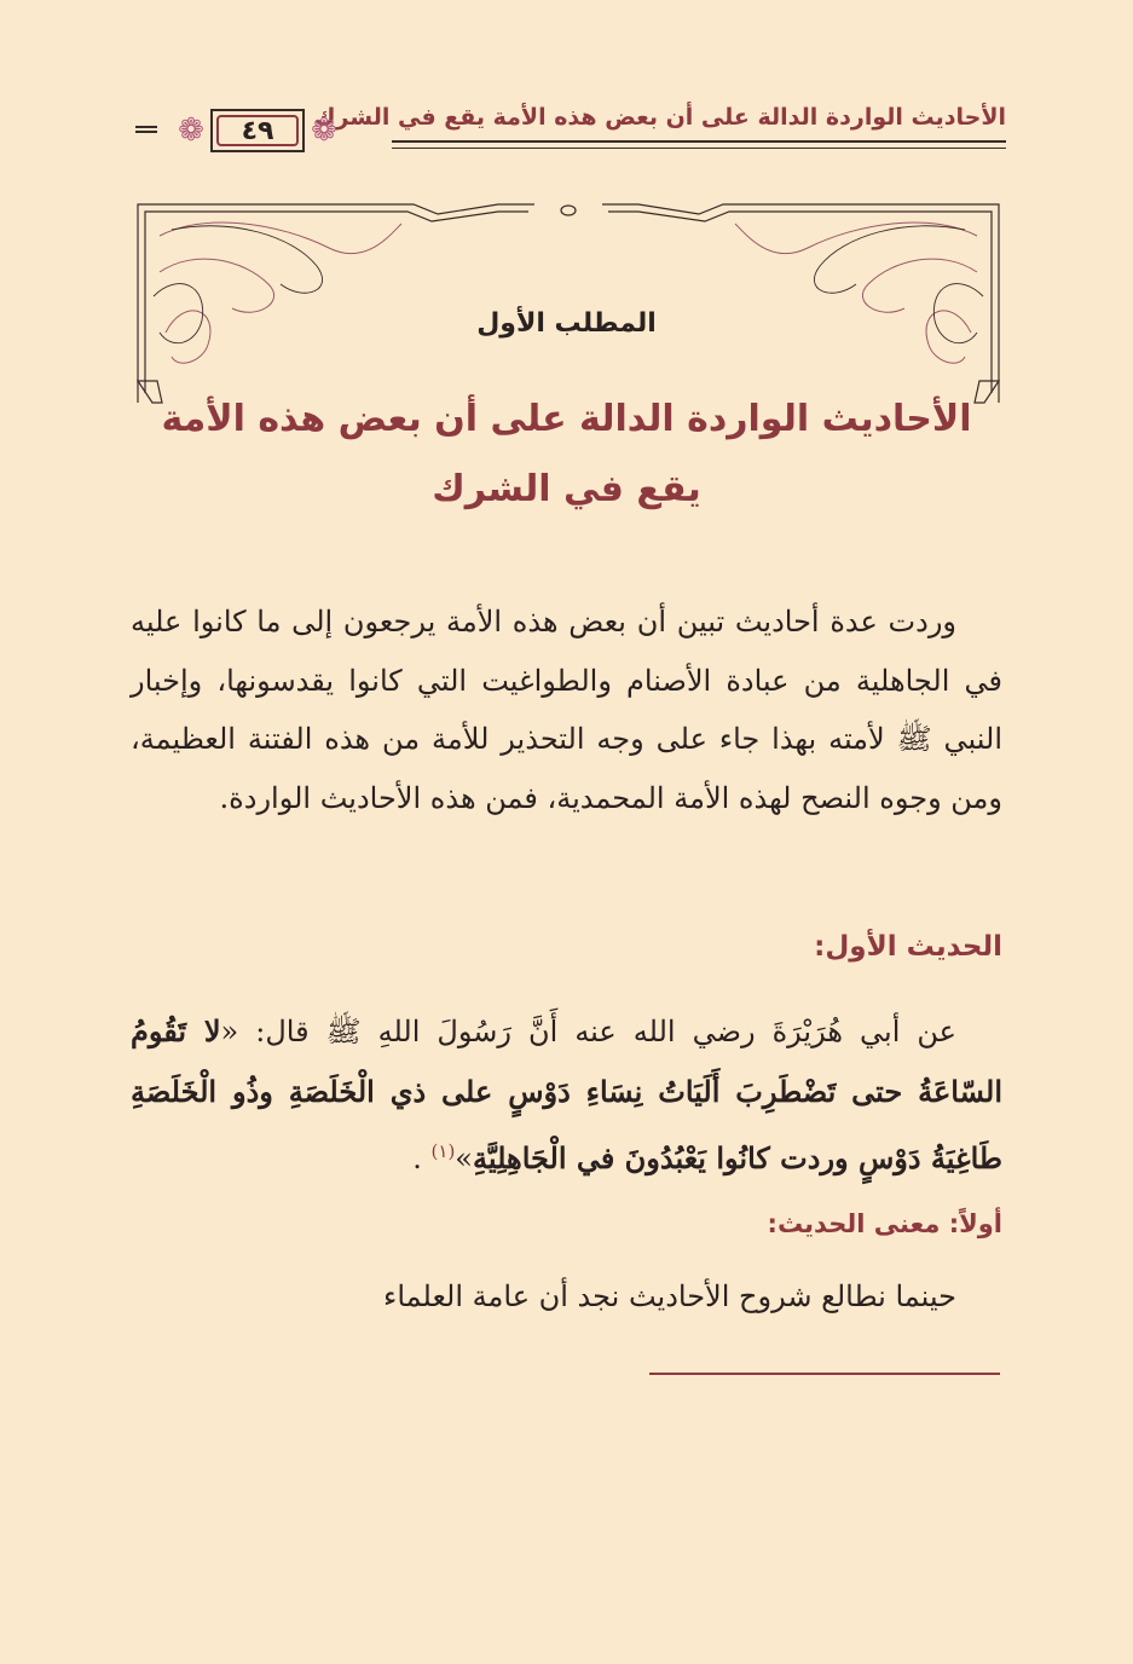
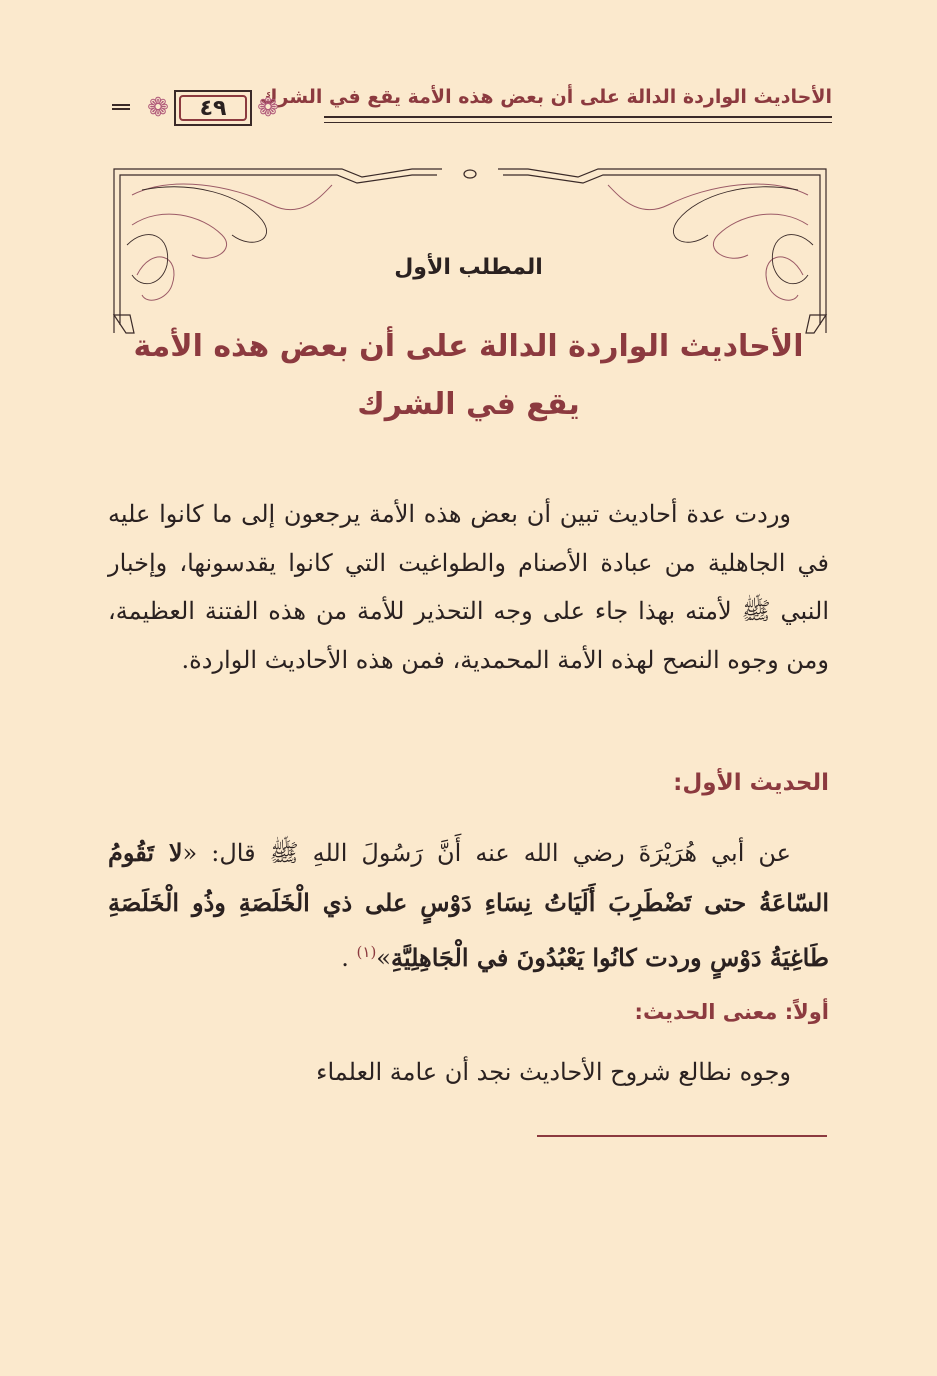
  الأحاديث الواردة الدالة على أن بعض هذه الأمة يقع في الشرك
  ❁
  ٤٩
  ❁
  المطلب الأول
  الأحاديث الواردة الدالة على أن بعض هذه الأمة
  يقع في الشرك
  وردت عدة أحاديث تبين أن بعض هذه الأمة يرجعون إلى ما كانوا عليه في الجاهلية من عبادة الأصنام والطواغيت التي كانوا يقدسونها، وإخبار النبي ﷺ لأمته بهذا جاء على وجه التحذير للأمة من هذه الفتنة العظيمة، ومن وجوه النصح لهذه الأمة المحمدية، فمن هذه الأحاديث الواردة.
  الحديث الأول:
  عن أبي هُرَيْرَةَ رضي الله عنه أَنَّ رَسُولَ اللهِ ﷺ قال: «لا تَقُومُ السّاعَةُ حتى تَضْطَرِبَ أَلَيَاتُ نِسَاءِ دَوْسٍ على ذي الْخَلَصَةِ وذُو الْخَلَصَةِ طَاغِيَةُ دَوْسٍ وردت كانُوا يَعْبُدُونَ في الْجَاهِلِيَّةِ»(١) .
  أولاً: معنى الحديث:
- حينما نطالع شروح الأحاديث نجد أن عامة العلماء
+ وجوه نطالع شروح الأحاديث نجد أن عامة العلماء
